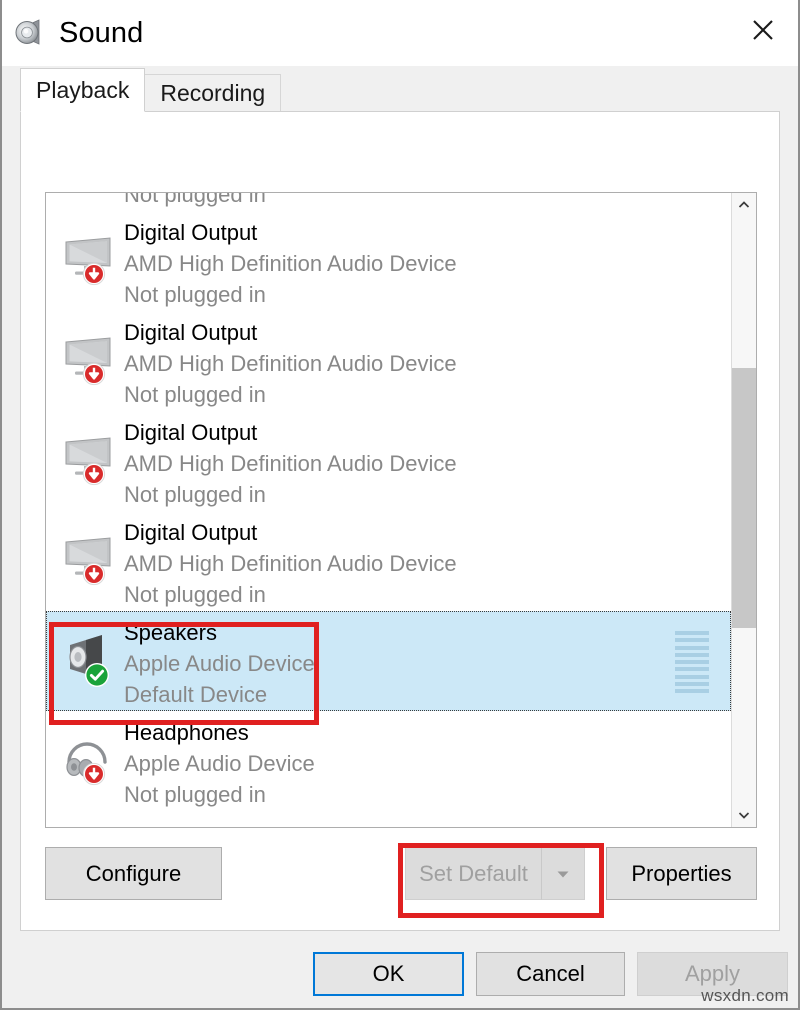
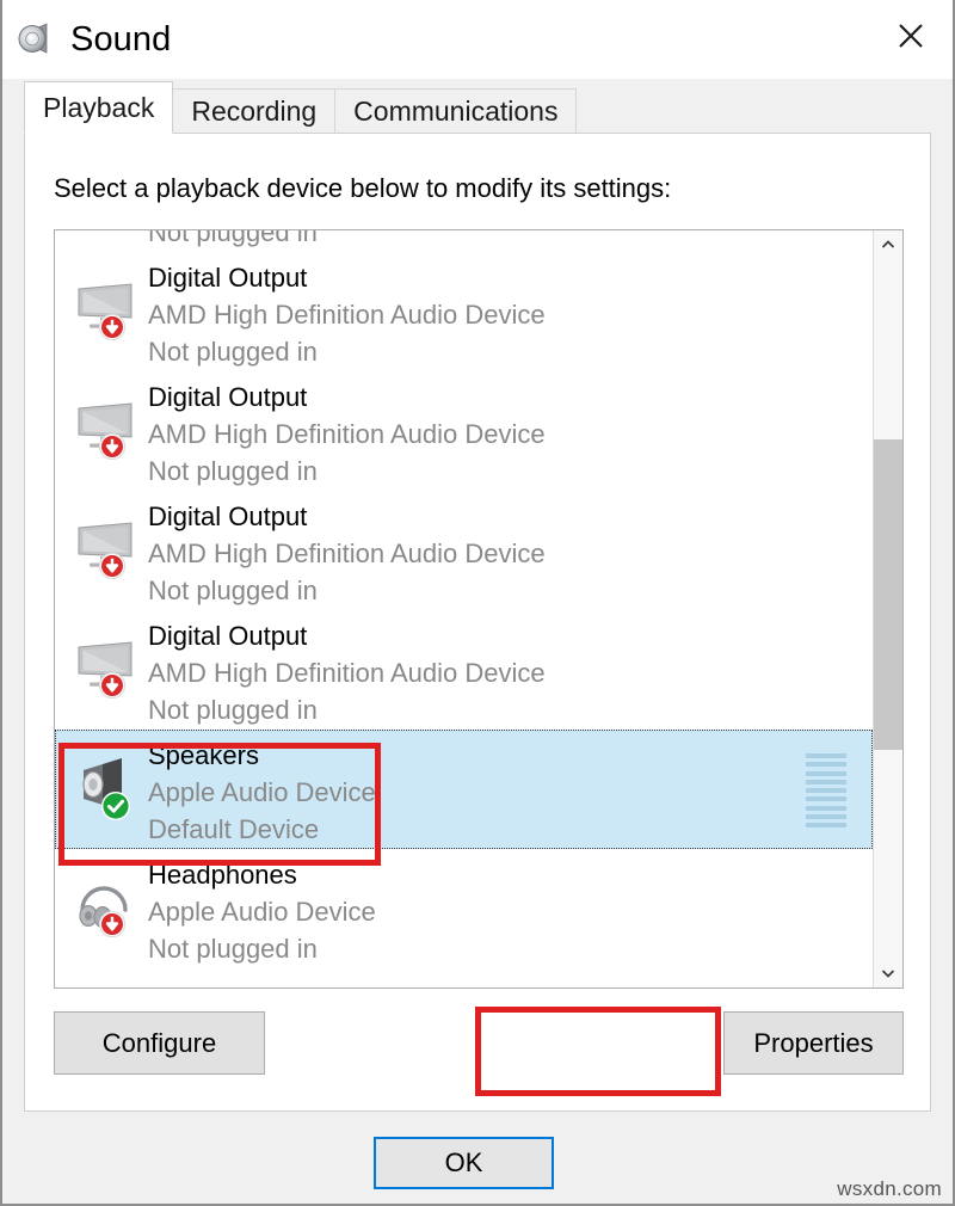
  Sound
  Playback
  Recording
+ Communications
+ Select a playback device below to modify its settings:
  Not plugged in
  Digital Output
  AMD High Definition Audio Device
  Not plugged in
  Digital Output
  AMD High Definition Audio Device
  Not plugged in
  Digital Output
  AMD High Definition Audio Device
  Not plugged in
  Digital Output
  AMD High Definition Audio Device
  Not plugged in
  Speakers
  Apple Audio Device
  Default Device
  Headphones
  Apple Audio Device
  Not plugged in
  Configure
- Set Default
  Properties
  OK
- Cancel
- Apply
  wsxdn.com
